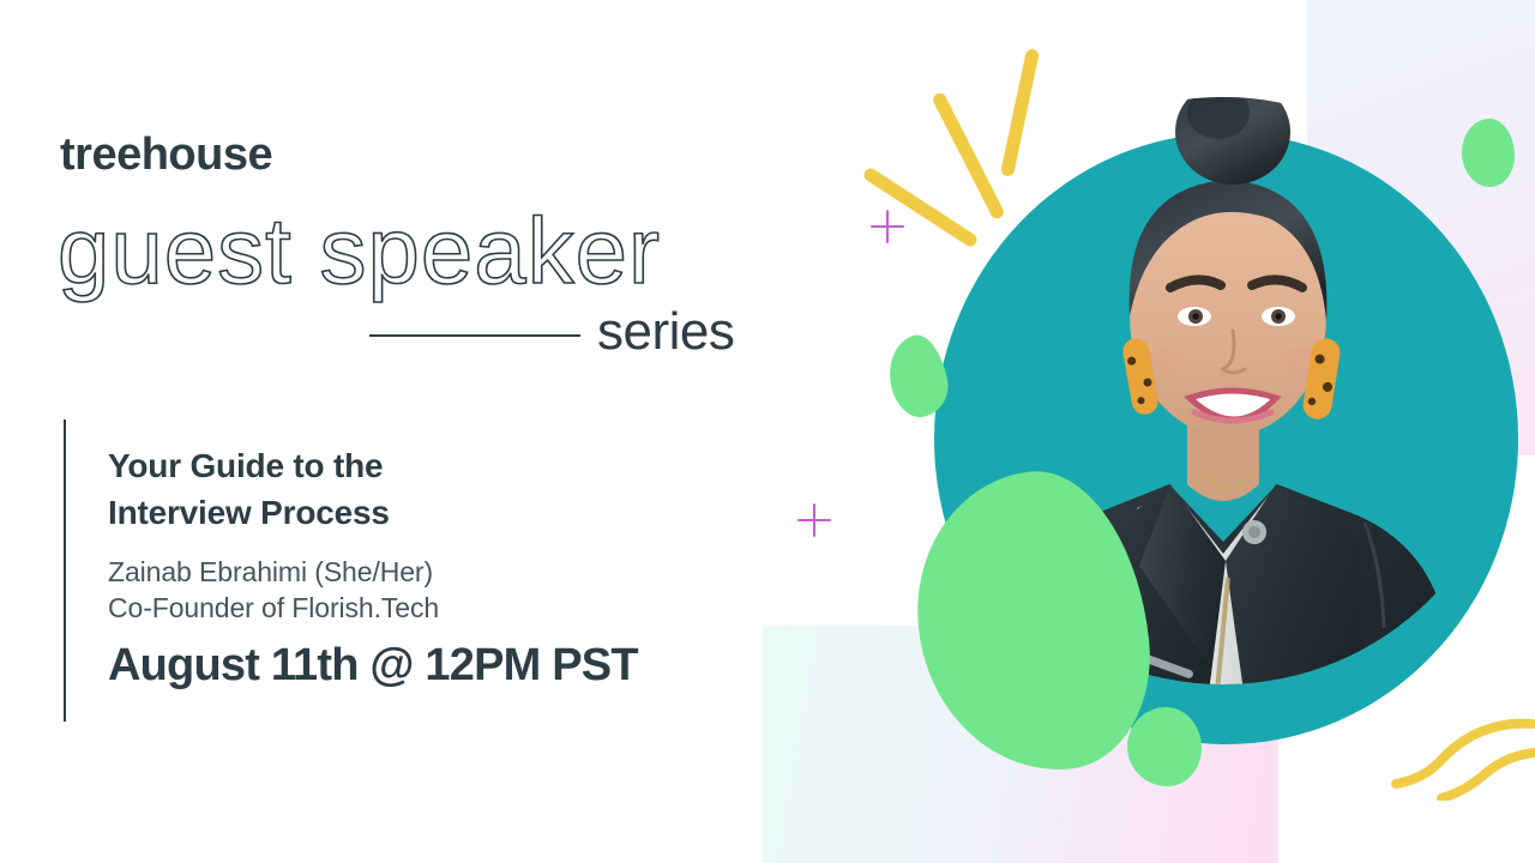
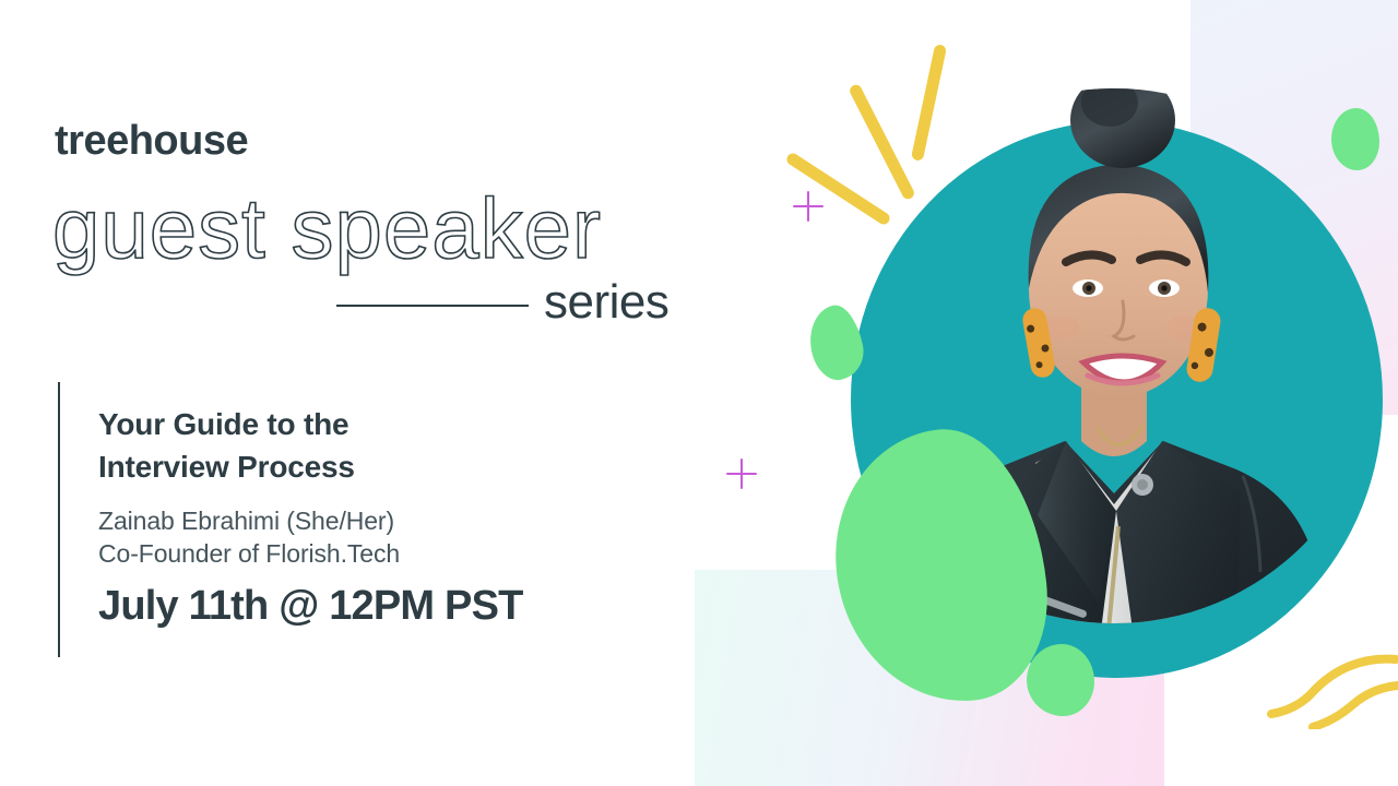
  treehouse
  guest speaker
  series
  Your Guide to the
  Interview Process
  Zainab Ebrahimi (She/Her)
  Co-Founder of Florish.Tech
- August 11th @ 12PM PST
+ July 11th @ 12PM PST
